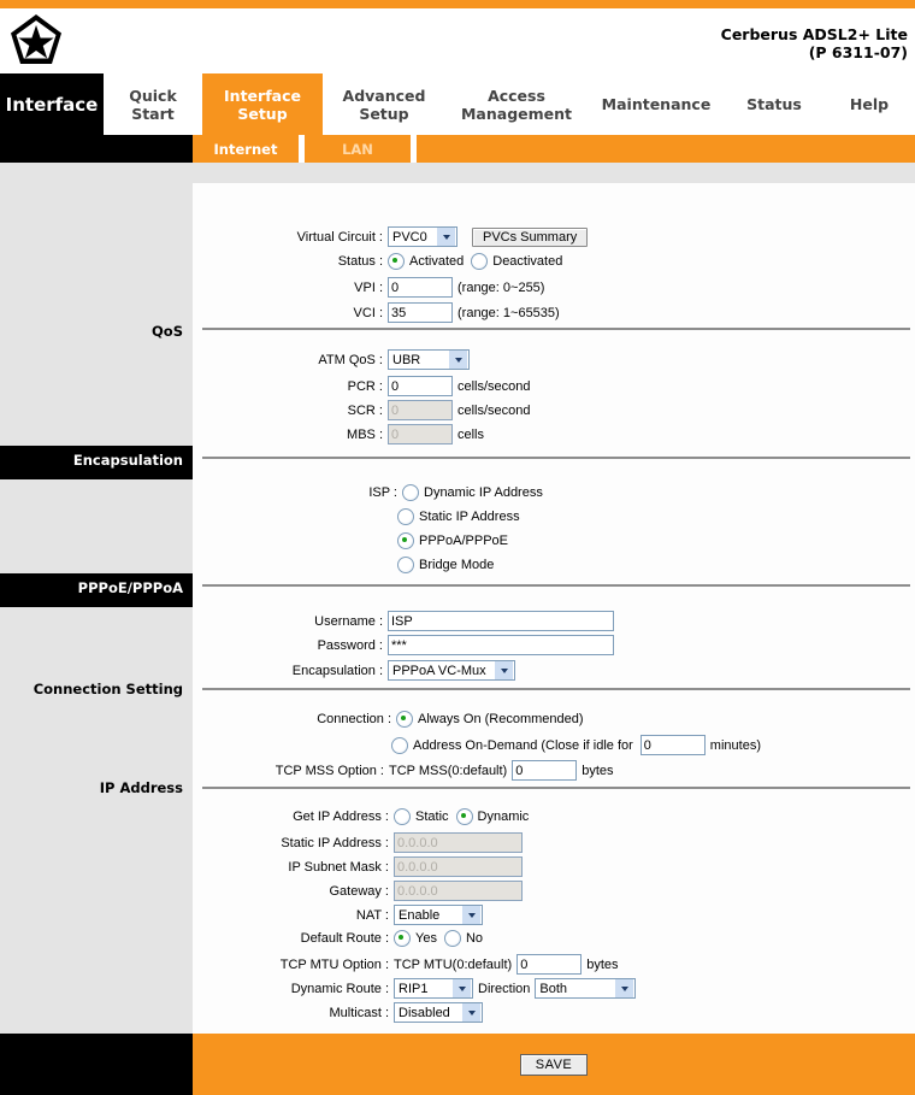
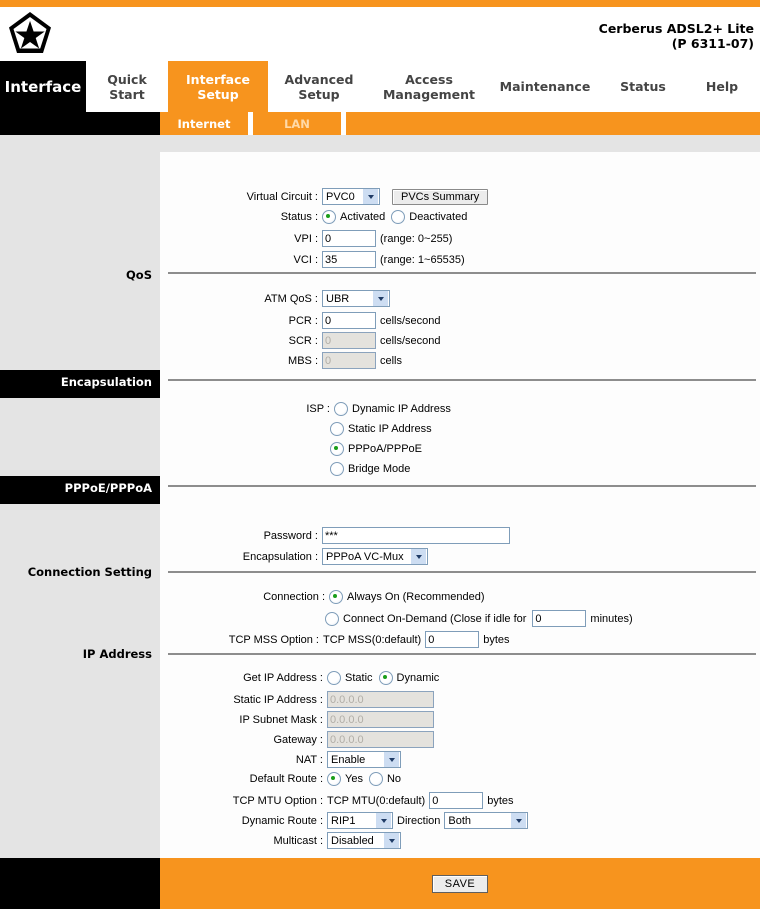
  Cerberus ADSL2+ Lite
  (P 6311-07)
  Interface
  Quick
  Start
  Interface
  Setup
  Advanced
  Setup
  Access
  Management
  Maintenance
  Status
  Help
  Internet
  LAN
  QoS
  Encapsulation
  PPPoE/PPPoA
  Connection Setting
  IP Address
  Virtual Circuit :
  PVC0
  PVCs Summary
  Status :
  Activated
  Deactivated
  VPI :
  0
  (range: 0~255)
  VCI :
  35
  (range: 1~65535)
  ATM QoS :
  UBR
  PCR :
  0
  cells/second
  SCR :
  0
  cells/second
  MBS :
  0
  cells
  ISP :
  Dynamic IP Address
  Static IP Address
  PPPoA/PPPoE
  Bridge Mode
- Username :
- ISP
  Password :
  ***
  Encapsulation :
  PPPoA VC-Mux
  Connection :
  Always On (Recommended)
- Address On-Demand (Close if idle for
+ Connect On-Demand (Close if idle for
  0
  minutes)
  TCP MSS Option :
  TCP MSS(0:default)
  0
  bytes
  Get IP Address :
  Static
  Dynamic
  Static IP Address :
  0.0.0.0
  IP Subnet Mask :
  0.0.0.0
  Gateway :
  0.0.0.0
  NAT :
  Enable
  Default Route :
  Yes
  No
  TCP MTU Option :
  TCP MTU(0:default)
  0
  bytes
  Dynamic Route :
  RIP1
  Direction
  Both
  Multicast :
  Disabled
  SAVE
